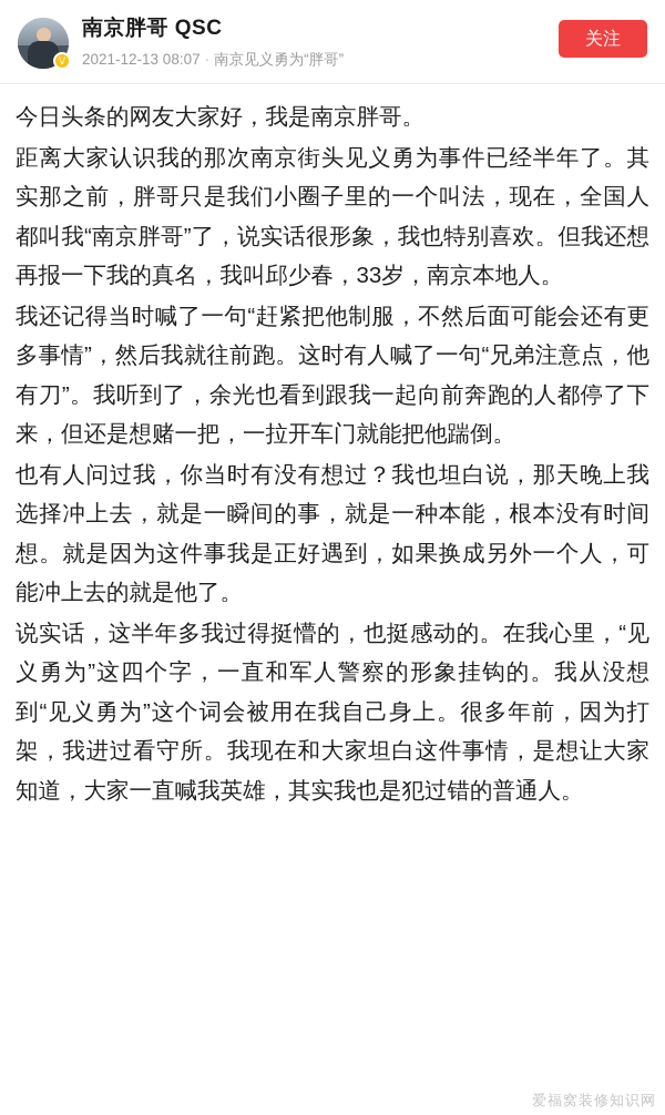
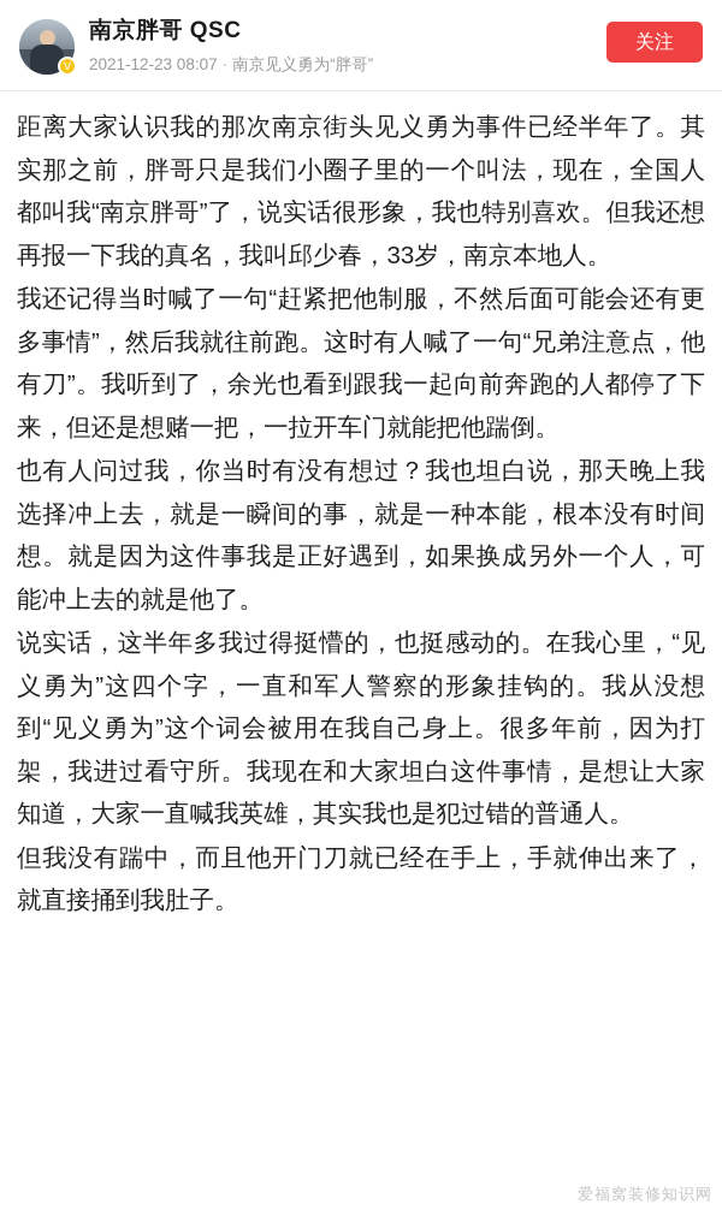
  V
  南京胖哥 QSC
- 2021-12-13 08:07 · 南京见义勇为“胖哥”
+ 2021-12-23 08:07 · 南京见义勇为“胖哥”
  关注
- 今日头条的网友大家好，我是南京胖哥。
  距离大家认识我的那次南京街头见义勇为事件已经半年了。其实那之前，胖哥只是我们小圈子里的一个叫法，现在，全国人都叫我“南京胖哥”了，说实话很形象，我也特别喜欢。但我还想再报一下我的真名，我叫邱少春，33岁，南京本地人。
  我还记得当时喊了一句“赶紧把他制服，不然后面可能会还有更多事情”，然后我就往前跑。这时有人喊了一句“兄弟注意点，他有刀”。我听到了，余光也看到跟我一起向前奔跑的人都停了下来，但还是想赌一把，一拉开车门就能把他踹倒。
  也有人问过我，你当时有没有想过？我也坦白说，那天晚上我选择冲上去，就是一瞬间的事，就是一种本能，根本没有时间想。就是因为这件事我是正好遇到，如果换成另外一个人，可能冲上去的就是他了。
  说实话，这半年多我过得挺懵的，也挺感动的。在我心里，“见义勇为”这四个字，一直和军人警察的形象挂钩的。我从没想到“见义勇为”这个词会被用在我自己身上。很多年前，因为打架，我进过看守所。我现在和大家坦白这件事情，是想让大家知道，大家一直喊我英雄，其实我也是犯过错的普通人。
+ 但我没有踹中，而且他开门刀就已经在手上，手就伸出来了，就直接捅到我肚子。
  爱福窝装修知识网
